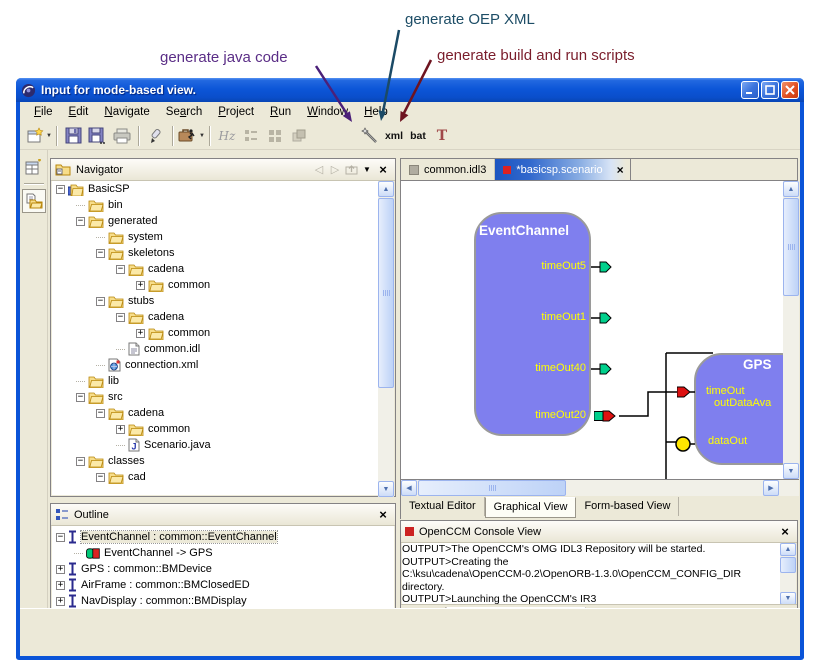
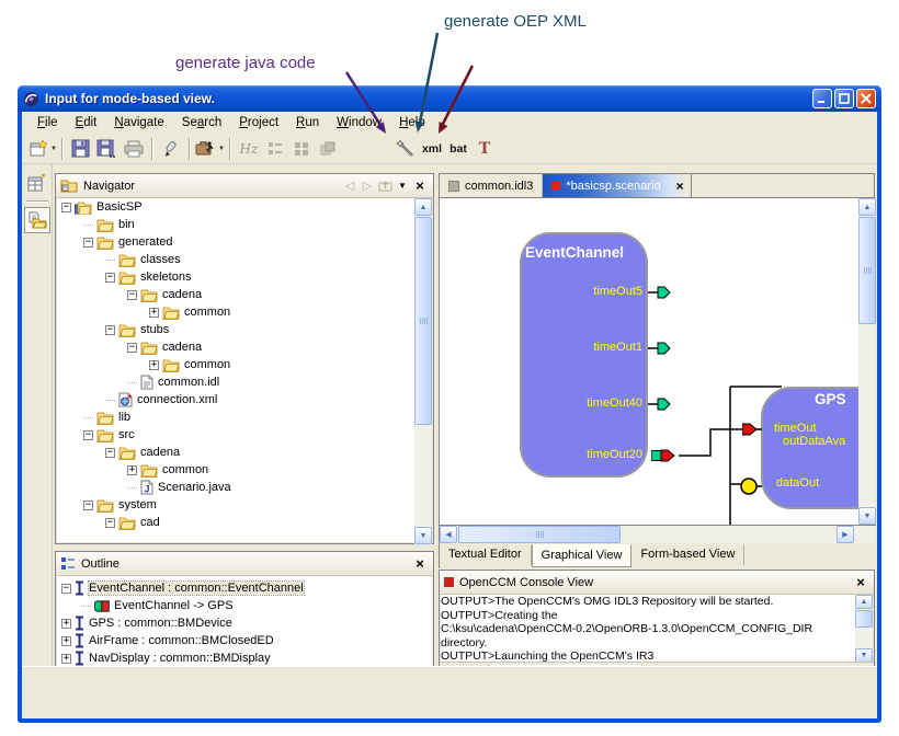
  generate java code
  generate OEP XML
- generate build and run scripts
  Input for mode-based view.
  File
  Edit
  Navigate
  Search
  Project
  Run
  Window
  Hz
  xml
  bat
  T
  Navigator
  ◁
  ▷
  ▼
  ×
  −
  BasicSP
  bin
  −
  generated
- system
+ classes
  −
  skeletons
  −
  cadena
  +
  common
  −
  stubs
  −
  cadena
  +
  common
  common.idl
  connection.xml
  lib
  −
  src
  −
  cadena
  +
  common
  J
  Scenario.java
  −
- classes
+ system
  −
  cad
  Outline
  ×
  −
  EventChannel : common::EventChannel
  EventChannel -> GPS
  +
  GPS : common::BMDevice
  +
  AirFrame : common::BMClosedED
  +
  NavDisplay : common::BMDisplay
  common.idl3
  *basicsp.scenario
  ×
  EventChannel
  GPS
  timeOut5
  timeOut1
  timeOut40
  timeOut20
  timeOut
  outDataAva
  dataOut
  Textual Editor
  Graphical View
  Form-based View
  OpenCCM Console View
  ×
  OUTPUT>The OpenCCM's OMG IDL3 Repository will be started.
  OUTPUT>Creating the
  C:\ksu\cadena\OpenCCM-0.2\OpenORB-1.3.0\OpenCCM_CONFIG_DIR
  directory.
  OUTPUT>Launching the OpenCCM's IR3
